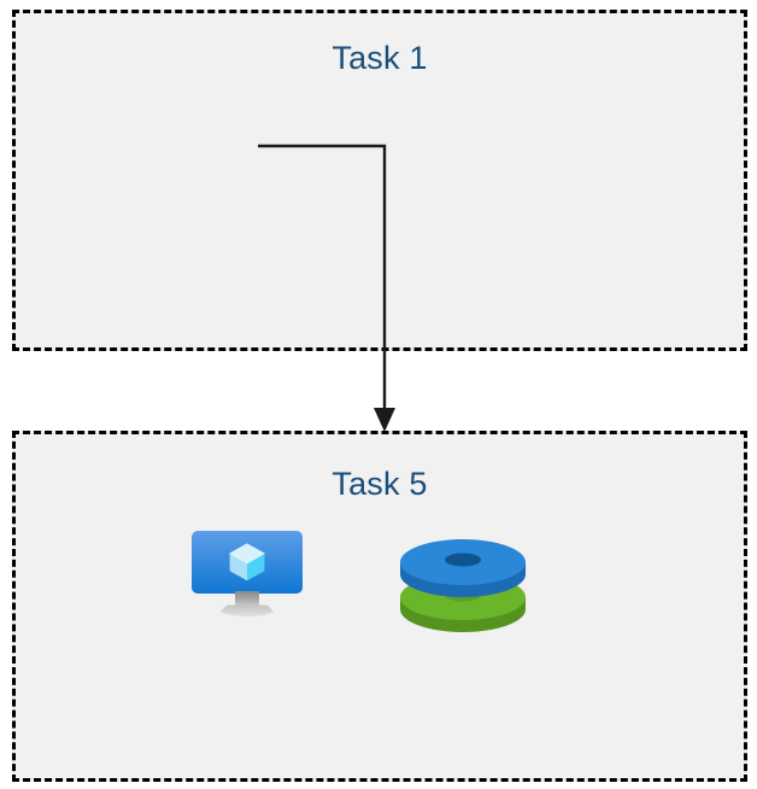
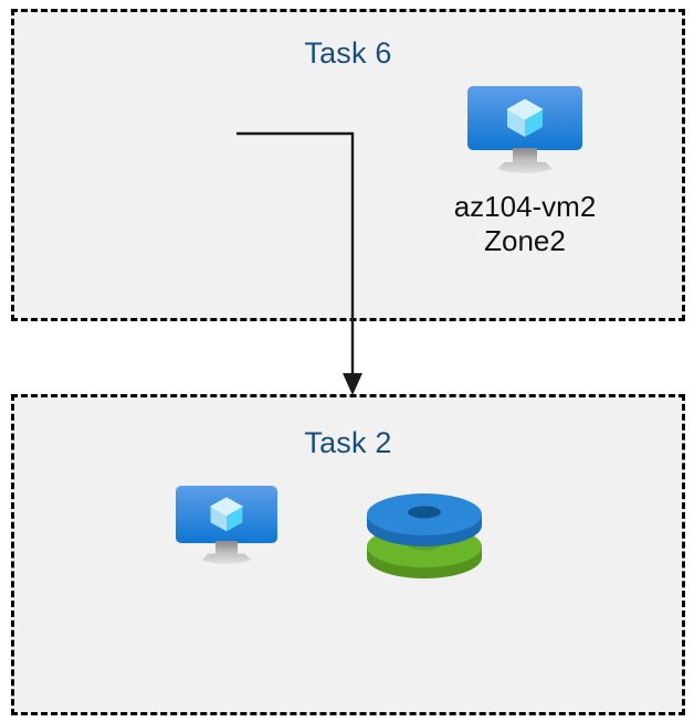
- Task 1
+ Task 6
+ az104-vm2
+ Zone2
- Task 5
+ Task 2
